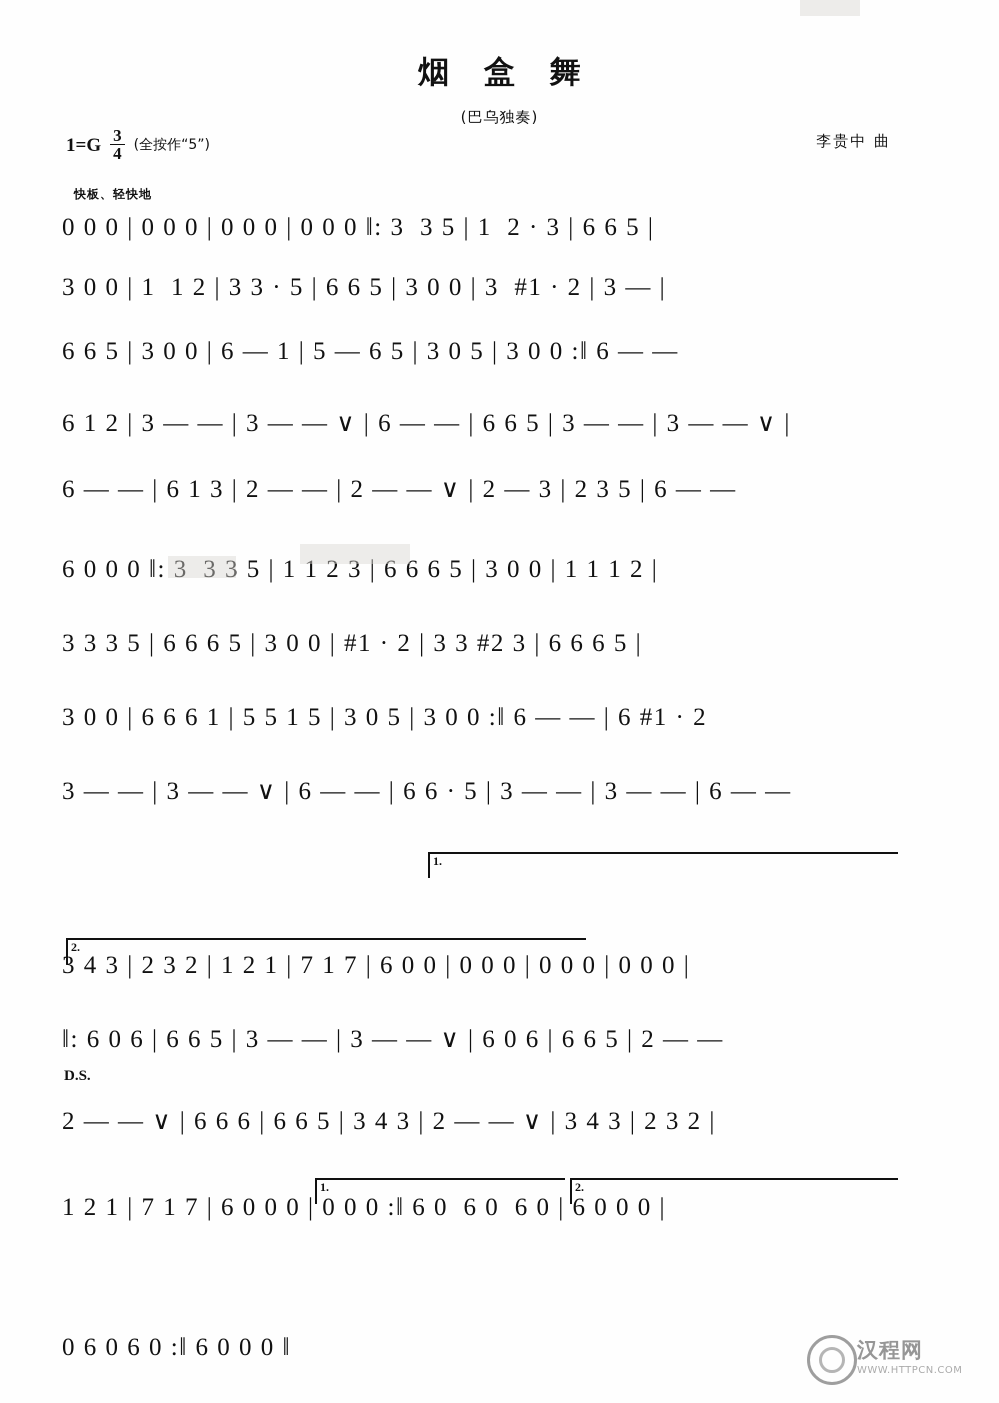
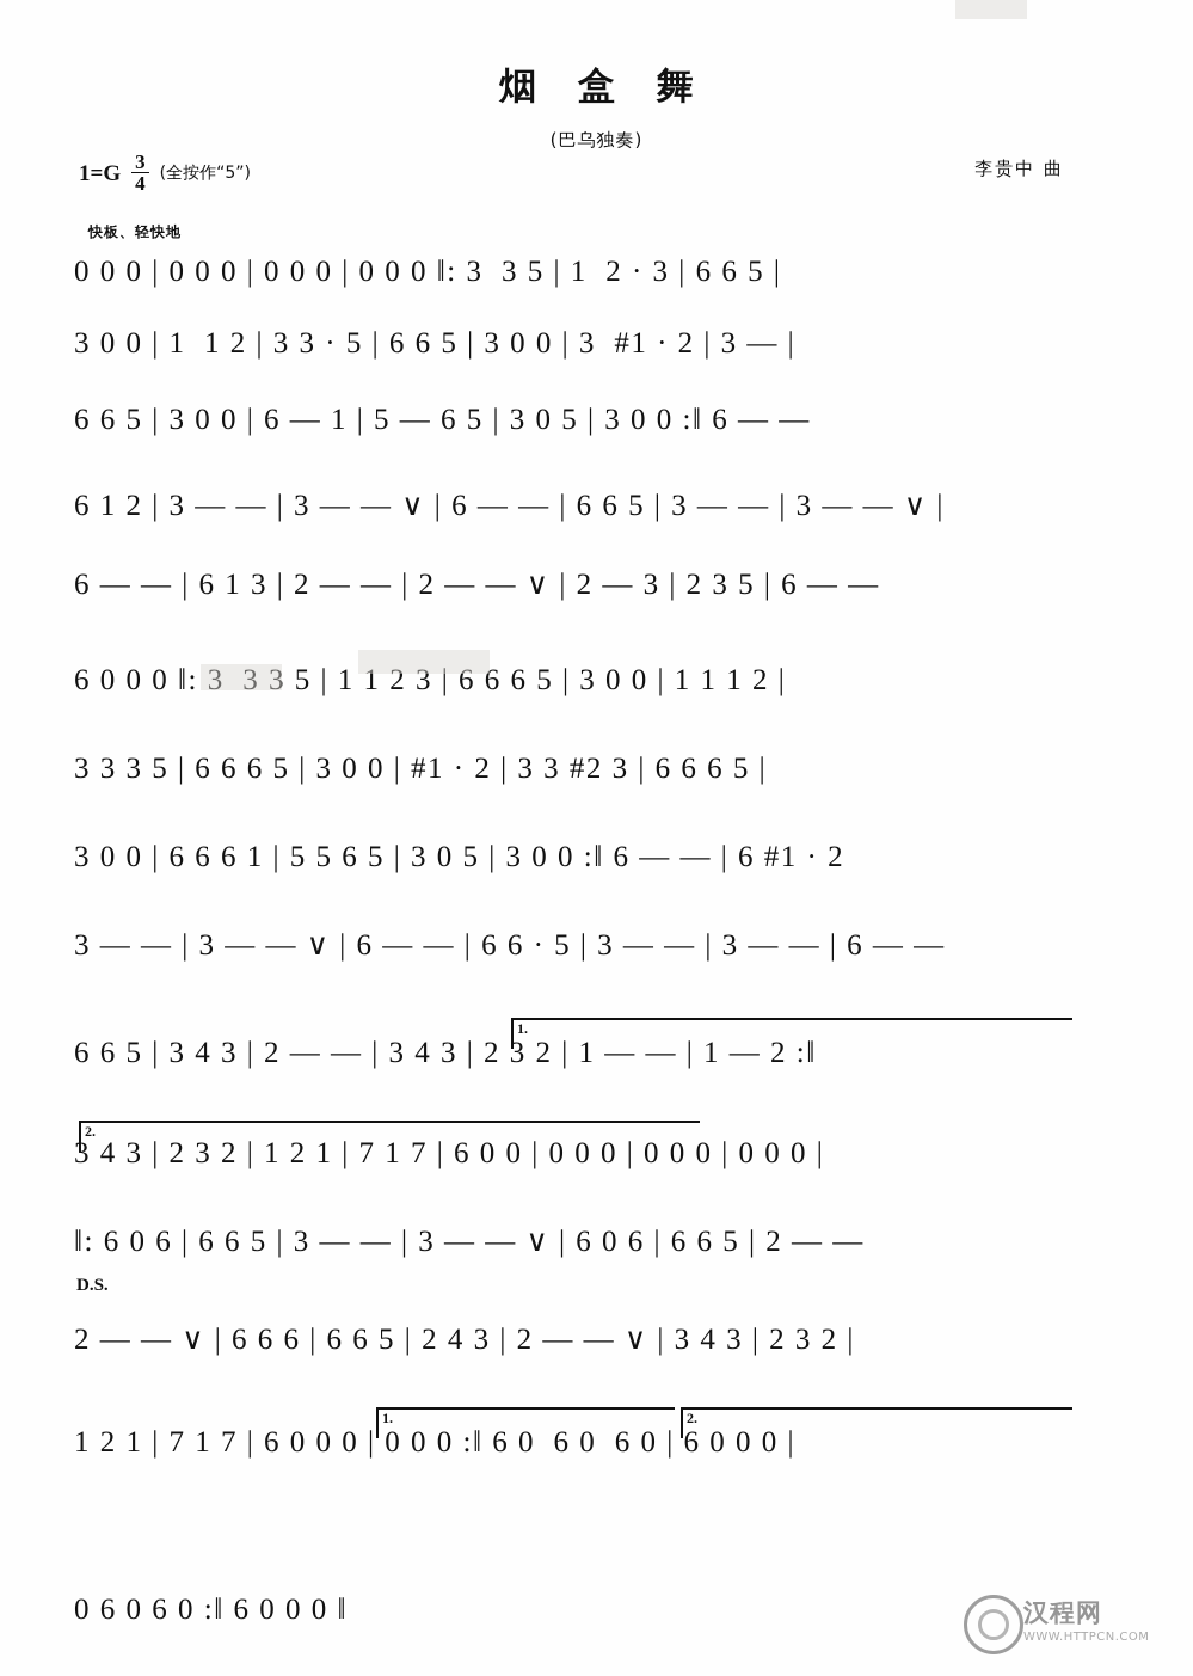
  烟 盒 舞
  (巴乌独奏)
  1=G
  3
  4
  (全按作“5”)
  李贵中 曲
  快板、轻快地
  0 0 0 | 0 0 0 | 0 0 0 | 0 0 0 ‖: 3 3 5 | 1 2 · 3 | 6 6 5 |
  3 0 0 | 1 1 2 | 3 3 · 5 | 6 6 5 | 3 0 0 | 3 #1 · 2 | 3 — |
  6 6 5 | 3 0 0 | 6 — 1 | 5 — 6 5 | 3 0 5 | 3 0 0 :‖ 6 — —
  6 1 2 | 3 — — | 3 — — ∨ | 6 — — | 6 6 5 | 3 — — | 3 — — ∨ |
  6 — — | 6 1 3 | 2 — — | 2 — — ∨ | 2 — 3 | 2 3 5 | 6 — —
  6 0 0 0 ‖: 3 3 3 5 | 1 1 2 3 | 6 6 6 5 | 3 0 0 | 1 1 1 2 |
  3 3 3 5 | 6 6 6 5 | 3 0 0 | #1 · 2 | 3 3 #2 3 | 6 6 6 5 |
- 3 0 0 | 6 6 6 1 | 5 5 1 5 | 3 0 5 | 3 0 0 :‖ 6 — — | 6 #1 · 2
+ 3 0 0 | 6 6 6 1 | 5 5 6 5 | 3 0 5 | 3 0 0 :‖ 6 — — | 6 #1 · 2
  3 — — | 3 — — ∨ | 6 — — | 6 6 · 5 | 3 — — | 3 — — | 6 — —
+ 6 6 5 | 3 4 3 | 2 — — | 3 4 3 | 2 3 2 | 1 — — | 1 — 2 :‖
  3 4 3 | 2 3 2 | 1 2 1 | 7 1 7 | 6 0 0 | 0 0 0 | 0 0 0 | 0 0 0 |
  ‖: 6 0 6 | 6 6 5 | 3 — — | 3 — — ∨ | 6 0 6 | 6 6 5 | 2 — —
- 2 — — ∨ | 6 6 6 | 6 6 5 | 3 4 3 | 2 — — ∨ | 3 4 3 | 2 3 2 |
+ 2 — — ∨ | 6 6 6 | 6 6 5 | 2 4 3 | 2 — — ∨ | 3 4 3 | 2 3 2 |
  1 2 1 | 7 1 7 | 6 0 0 0 | 0 0 0 :‖ 6 0 6 0 6 0 | 6 0 0 0 |
  0 6 0 6 0 :‖ 6 0 0 0 ‖
  1.
  2.
  1.
  2.
  D.S.
  汉程网
  WWW.HTTPCN.COM
